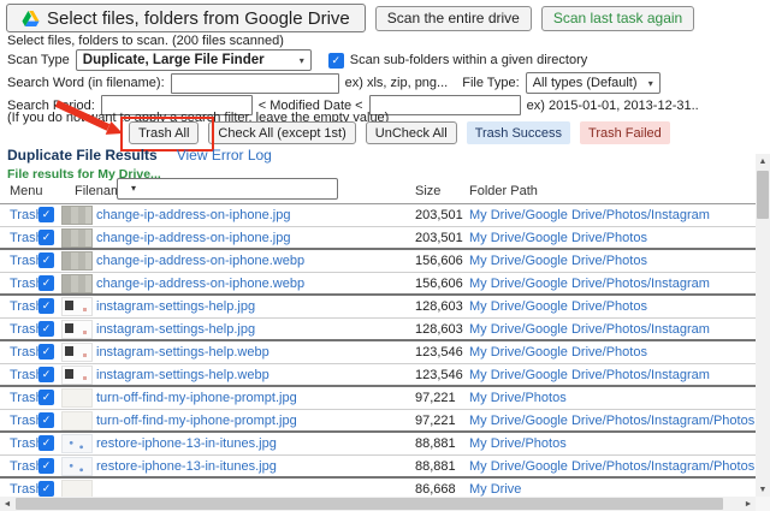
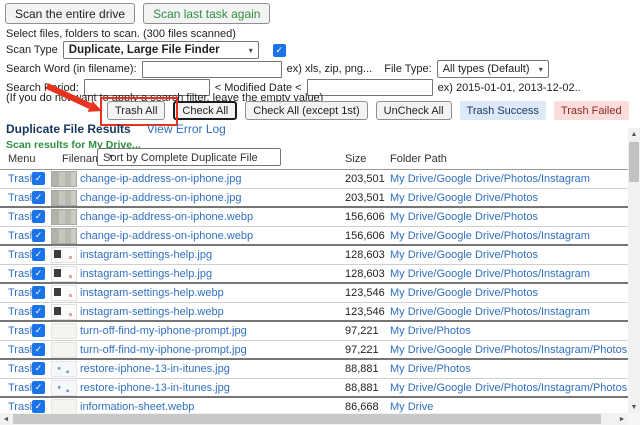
- Select files, folders from Google Drive
  Scan the entire drive
  Scan last task again
- Select files, folders to scan. (200 files scanned)
+ Select files, folders to scan. (300 files scanned)
  Scan Type
  Duplicate, Large File Finder
  ▾
  ✓
- Scan sub-folders within a given directory
  Search Word (in filename):
  ex) xls, zip, png...
  File Type:
  All types (Default)
  ▾
  Searchriod:
  < Modified Date <
- ex) 2015-01-01, 2013-12-31..
+ ex) 2015-01-01, 2013-12-02..
  (If you do noant to apply a search filter, leave the empty value)
  Trash All
+ Check All
  Check All (except 1st)
  UnCheck All
  Trash Success
  Trash Failed
  Duplicate File Results
  View Error Log
- File results for My Drive...
+ Scan results for My Drive...
  Menu
  Filena
+ Sort by Complete Duplicate File
  ▾
  Size
  Folder Path
  Tras
  ✓
  change-ip-address-on-iphone.jpg
  203,501
  My Drive/Google Drive/Photos/Instagram
  Tras
  ✓
  change-ip-address-on-iphone.jpg
  203,501
  My Drive/Google Drive/Photos
  Tras
  ✓
  change-ip-address-on-iphone.webp
  156,606
  My Drive/Google Drive/Photos
  Tras
  ✓
  change-ip-address-on-iphone.webp
  156,606
  My Drive/Google Drive/Photos/Instagram
  Tras
  ✓
  instagram-settings-help.jpg
  128,603
  My Drive/Google Drive/Photos
  Tras
  ✓
  instagram-settings-help.jpg
  128,603
  My Drive/Google Drive/Photos/Instagram
  Tras
  ✓
  instagram-settings-help.webp
  123,546
  My Drive/Google Drive/Photos
  Tras
  ✓
  instagram-settings-help.webp
  123,546
  My Drive/Google Drive/Photos/Instagram
  Tras
  ✓
  turn-off-find-my-iphone-prompt.jpg
  97,221
  My Drive/Photos
  Tras
  ✓
  turn-off-find-my-iphone-prompt.jpg
  97,221
  My Drive/Google Drive/Photos/Instagram/Photos
  Tras
  ✓
  restore-iphone-13-in-itunes.jpg
  88,881
  My Drive/Photos
  Tras
  ✓
  restore-iphone-13-in-itunes.jpg
  88,881
  My Drive/Google Drive/Photos/Instagram/Photos
  Tras
  ✓
+ information-sheet.webp
  86,668
  My Drive
